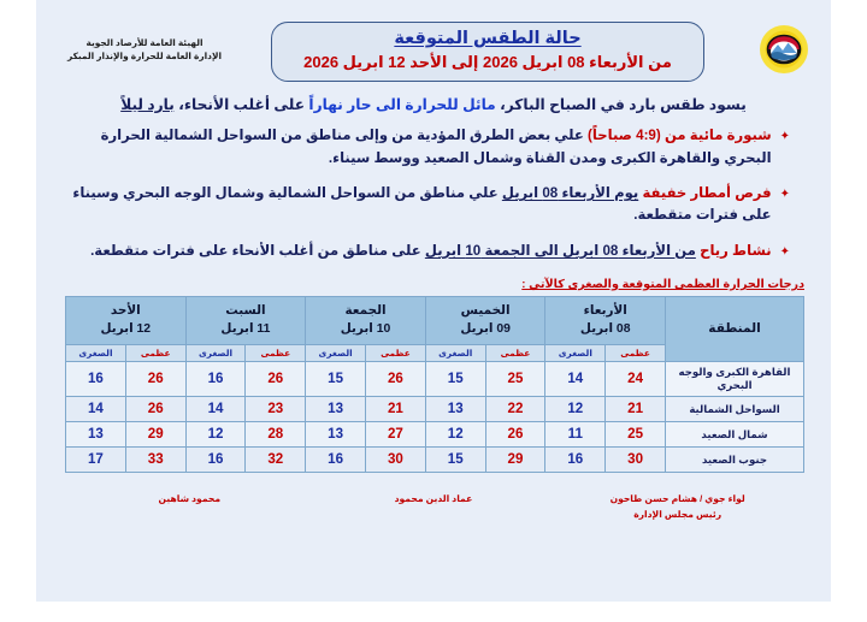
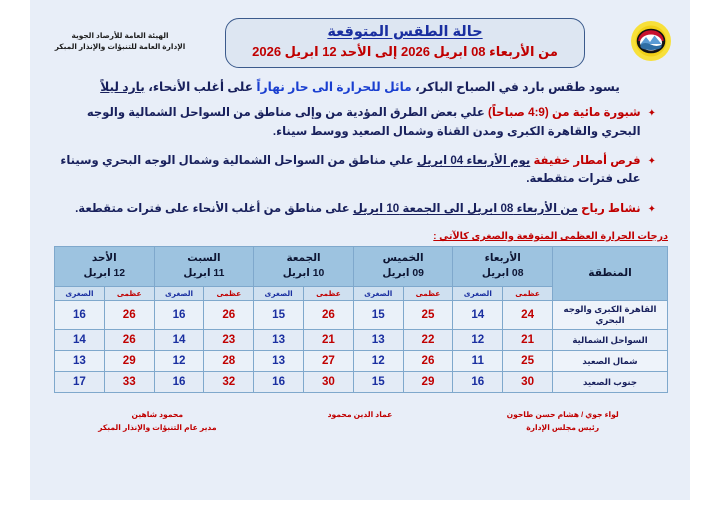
  حالة الطقس المتوقعة
  من الأربعاء 08 ابريل 2026 إلى الأحد 12 ابريل 2026
  الهيئة العامة للأرصاد الجوية
- الإدارة العامة للحرارة والإنذار المبكر
+ الإدارة العامة للتنبؤات والإنذار المبكر
  يسود طقس بارد في الصباح الباكر، مائل للحرارة الى حار نهاراً على أغلب الأنحاء، بارد ليلاً
  ✦
- شبورة مائية من (4:9 صباحاً) علي بعض الطرق المؤدية من وإلى مناطق من السواحل الشمالية الحرارة البحري والقاهرة الكبرى ومدن القناة وشمال الصعيد ووسط سيناء.
+ شبورة مائية من (4:9 صباحاً) علي بعض الطرق المؤدية من وإلى مناطق من السواحل الشمالية والوجه البحري والقاهرة الكبرى ومدن القناة وشمال الصعيد ووسط سيناء.
  ✦
- فرص أمطار خفيفة يوم الأربعاء 08 ابريل علي مناطق من السواحل الشمالية وشمال الوجه البحري وسيناء على فترات متقطعة.
+ فرص أمطار خفيفة يوم الأربعاء 04 ابريل علي مناطق من السواحل الشمالية وشمال الوجه البحري وسيناء على فترات متقطعة.
  ✦
  نشاط رياح من الأربعاء 08 ابريل الى الجمعة 10 ابريل على مناطق من أغلب الأنحاء على فترات متقطعة.
  درجات الحرارة العظمى المتوقعة والصغرى كالآتي :
  المنطقة	الأربعاء 08 ابريل	الخميس 09 ابريل	الجمعة 10 ابريل	السبت 11 ابريل	الأحد 12 ابريل
  عظمى	الصغرى	عظمى	الصغرى	عظمى	الصغرى	عظمى	الصغرى	عظمى	الصغرى
  القاهرة الكبرى والوجه البحري	24	14	25	15	26	15	26	16	26	16
  السواحل الشمالية	21	12	22	13	21	13	23	14	26	14
  شمال الصعيد	25	11	26	12	27	13	28	12	29	13
  جنوب الصعيد	30	16	29	15	30	16	32	16	33	17
  لواء جوي / هشام حسن طاحون
  رئيس مجلس الإدارة
  عماد الدين محمود
  محمود شاهين
+ مدير عام التنبؤات والإنذار المبكر
